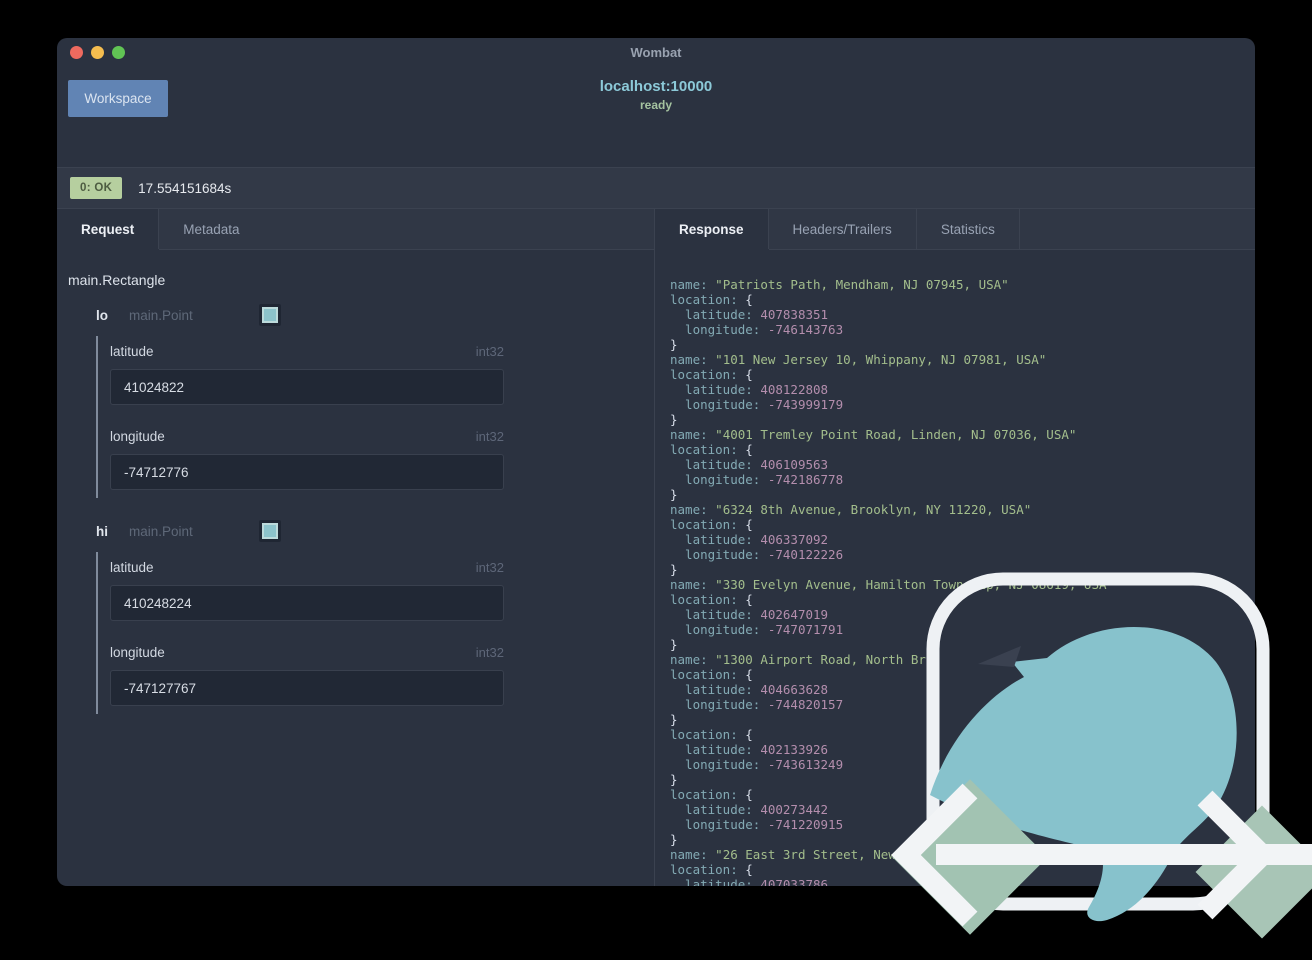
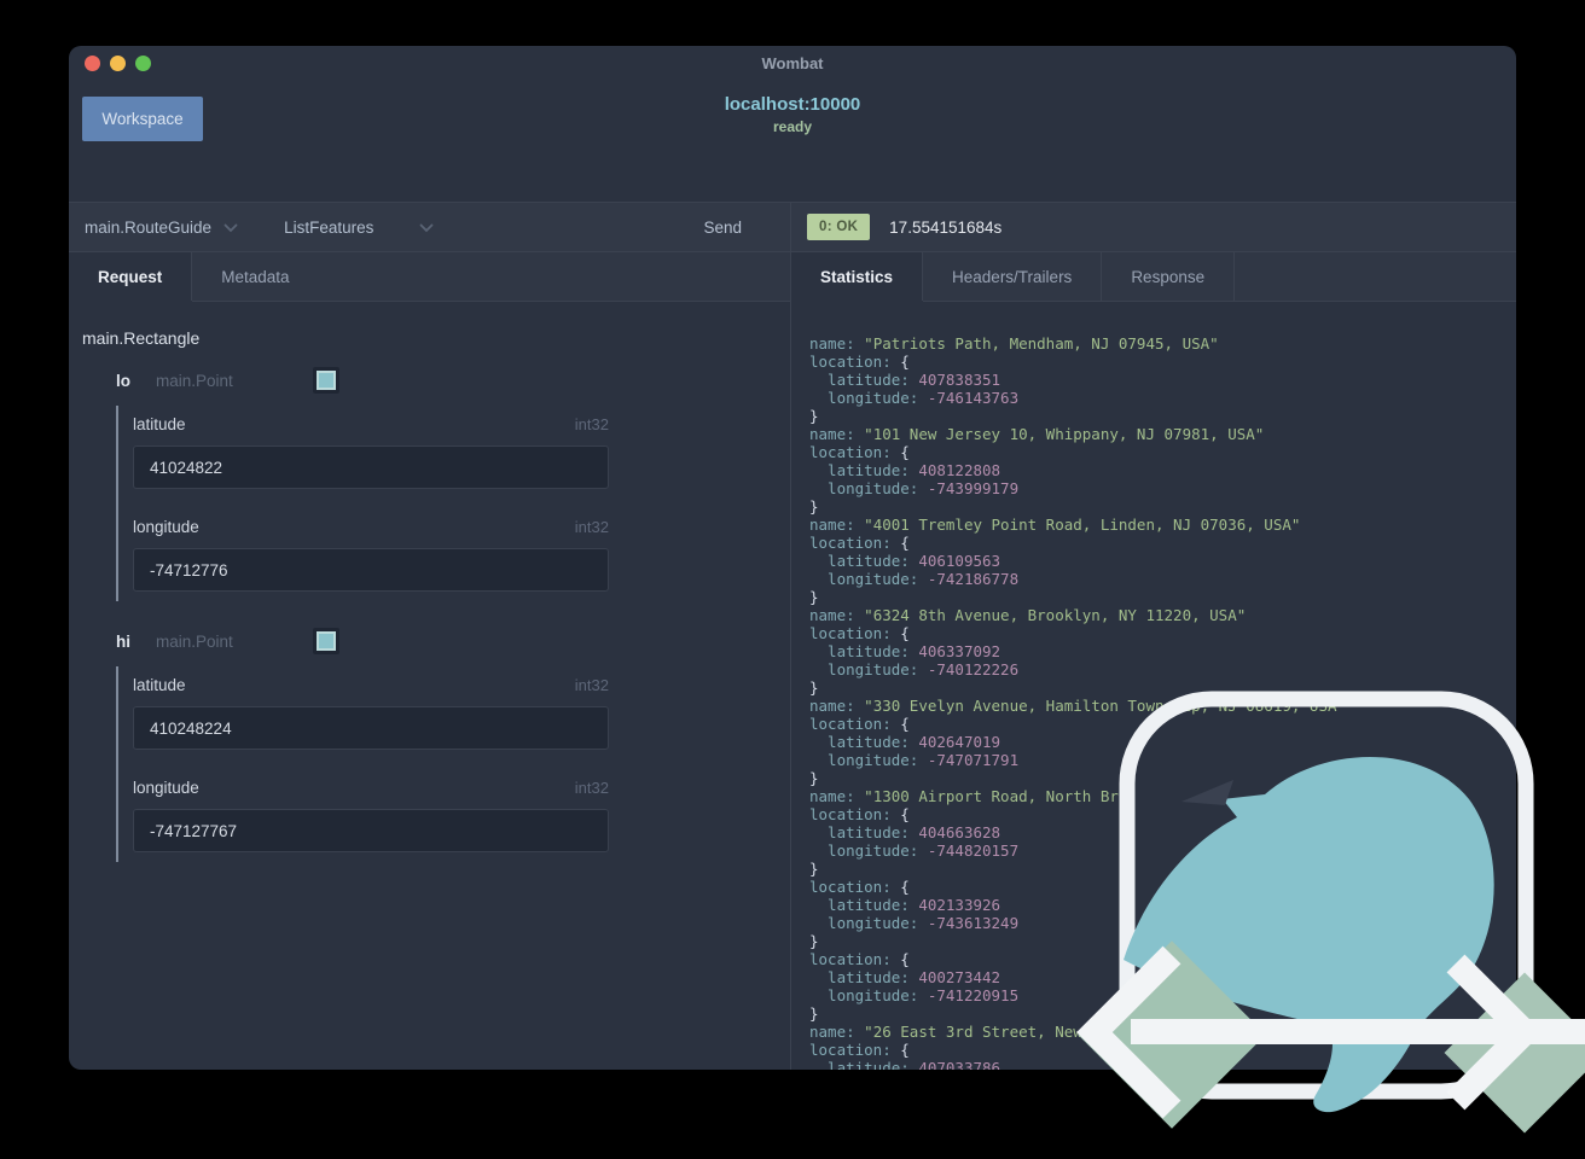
  Wombat
  Workspace
  localhost:10000
  ready
+ main.RouteGuide
+ ListFeatures
+ Send
  0: OK
  17.554151684s
  Request
  Metadata
  main.Rectangle
  lo
  main.Point
  latitude
  int32
  41024822
  longitude
  int32
  -74712776
  hi
  main.Point
  latitude
  int32
  410248224
  longitude
  int32
  -747127767
- Response
+ Statistics
  Headers/Trailers
- Statistics
+ Response
  name: "Patriots Path, Mendham, NJ 07945, USA"
  location: {
  latitude: 407838351
  longitude: -746143763
  }
  name: "101 New Jersey 10, Whippany, NJ 07981, USA"
  location: {
  latitude: 408122808
  longitude: -743999179
  }
  name: "4001 Tremley Point Road, Linden, NJ 07036, USA"
  location: {
  latitude: 406109563
  longitude: -742186778
  }
  name: "6324 8th Avenue, Brooklyn, NY 11220, USA"
  location: {
  latitude: 406337092
  longitude: -740122226
  }
  location: {
  latitude: 402647019
  longitude: -747071791
  }
  name: "1300 Airport Road, North Br
  location: {
  latitude: 404663628
  longitude: -744820157
  }
  location: {
  latitude: 402133926
  longitude: -743613249
  }
  location: {
  latitude: 400273442
  longitude: -741220915
  }
  name: "26 East 3rd Street, Ne
  location: {
  latitude: 407033786
